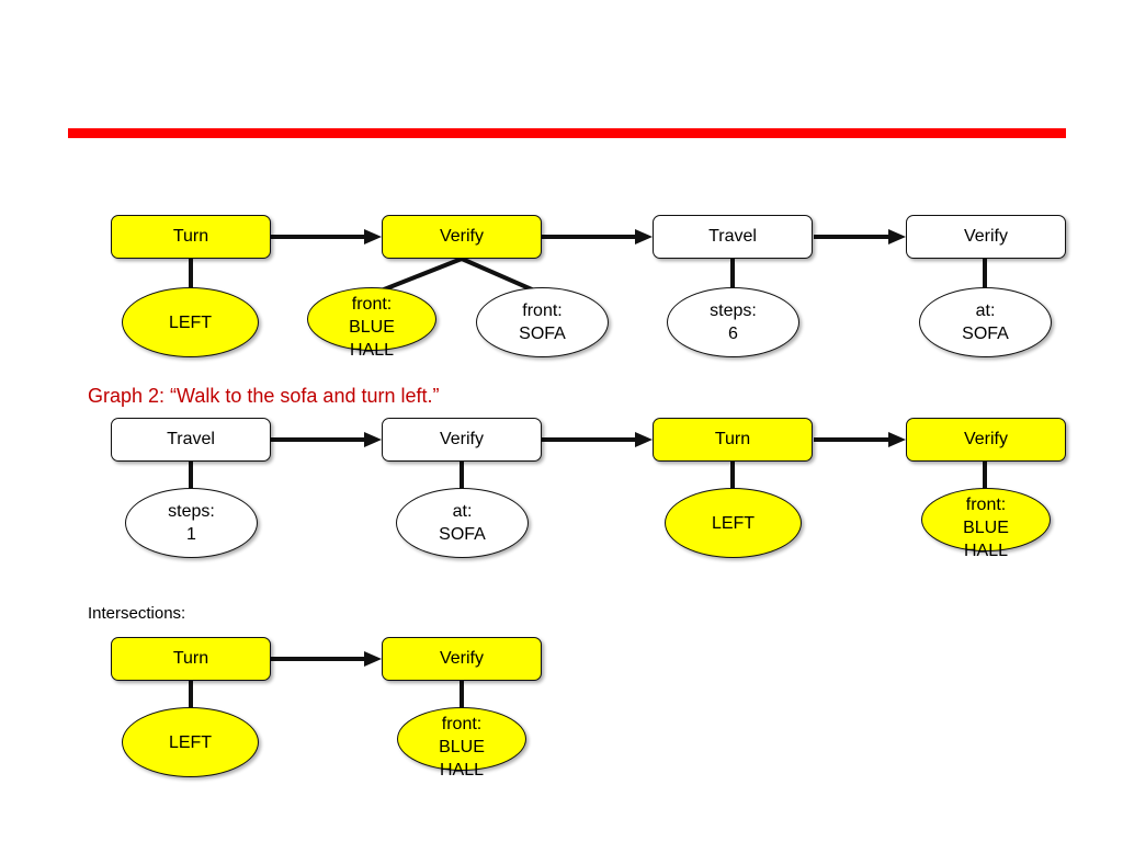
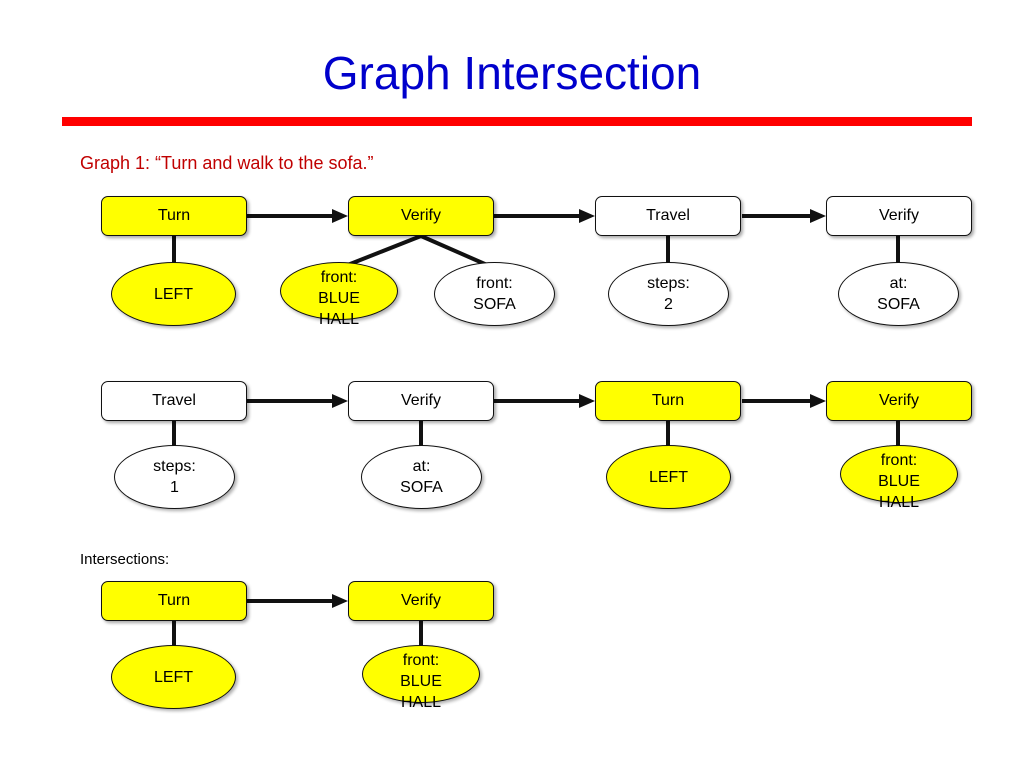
+ Graph Intersection
+ Graph 1: “Turn and walk to the sofa.”
  Turn
  Verify
  Travel
  Verify
  LEFT
  front:
  BLUE
  HALL
  front:
  SOFA
  steps:
- 6
+ 2
  at:
  SOFA
- Graph 2: “Walk to the sofa and turn left.”
  Travel
  Verify
  Turn
  Verify
  steps:
  1
  at:
  SOFA
  LEFT
  front:
  BLUE
  HALL
  Intersections:
  Turn
  Verify
  LEFT
  front:
  BLUE
  HALL
